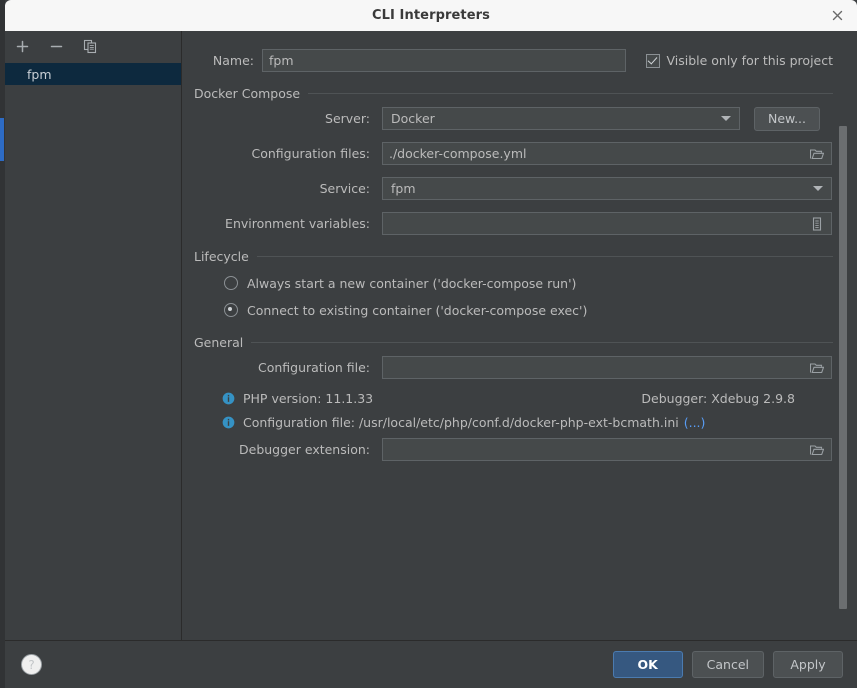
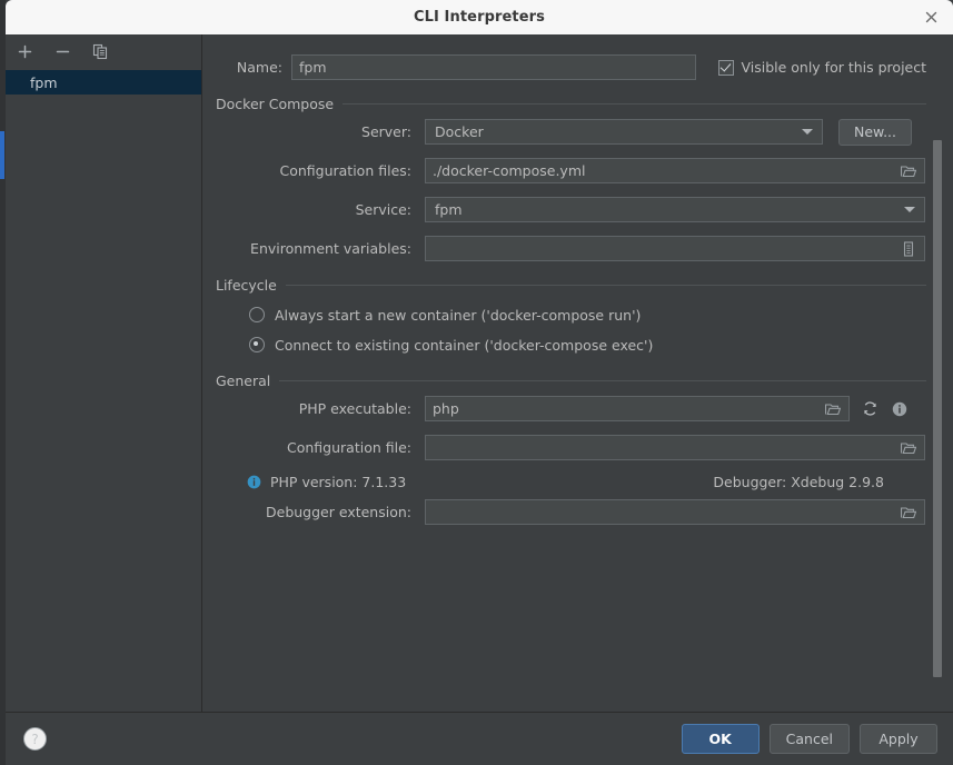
  CLI Interpreters
  fpm
  Name:
  fpm
  Visible only for this project
  Docker Compose
  Server:
  Docker
  New...
  Configuration files:
  ./docker-compose.yml
  Service:
  fpm
  Environment variables:
  Lifecycle
  Always start a new container ('docker-compose run')
  Connect to existing container ('docker-compose exec')
  General
+ PHP executable:
+ php
  Configuration file:
- PHP version: 11.1.33
+ PHP version: 7.1.33
  Debugger: Xdebug 2.9.8
- Configuration file: /usr/local/etc/php/conf.d/docker-php-ext-bcmath.ini
- (...)
  Debugger extension:
  ?
  OK
  Cancel
  Apply
